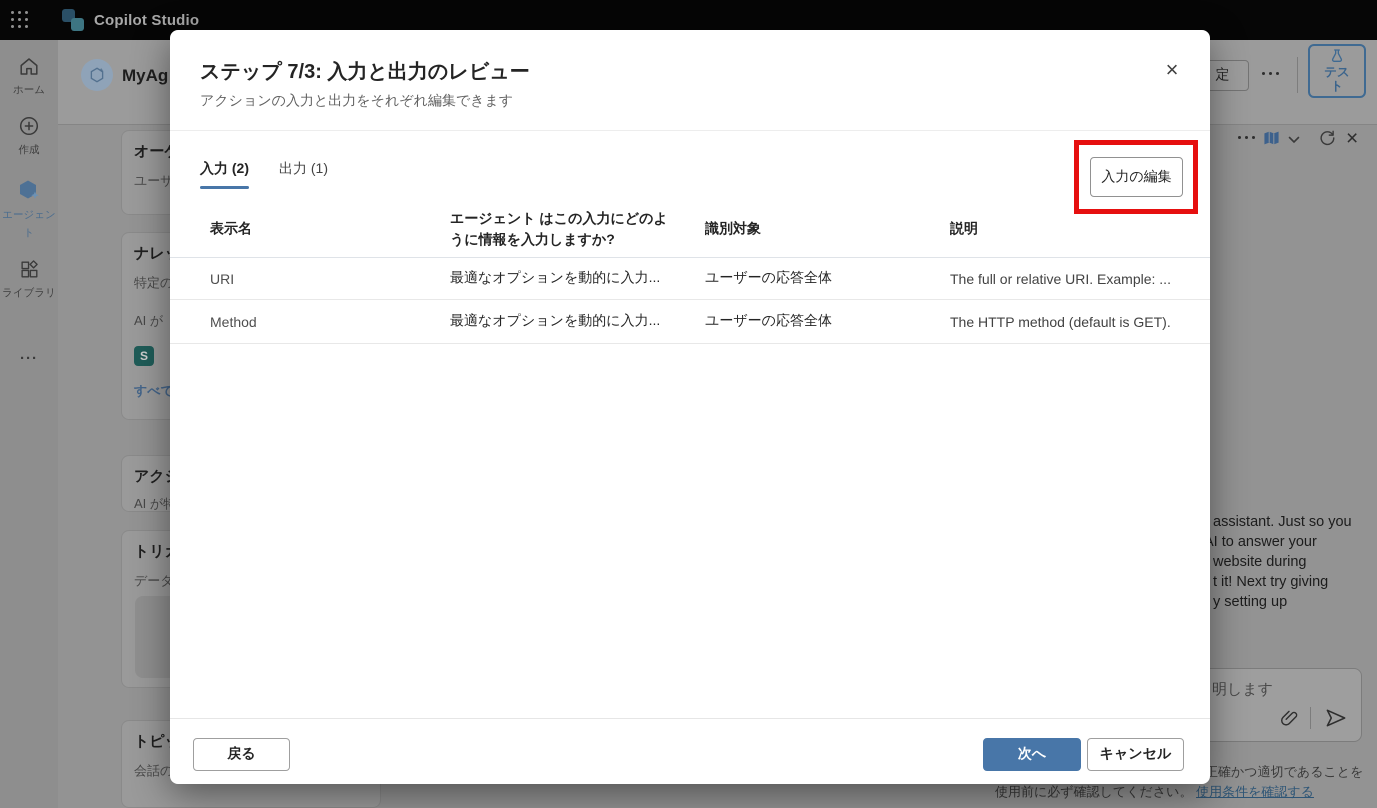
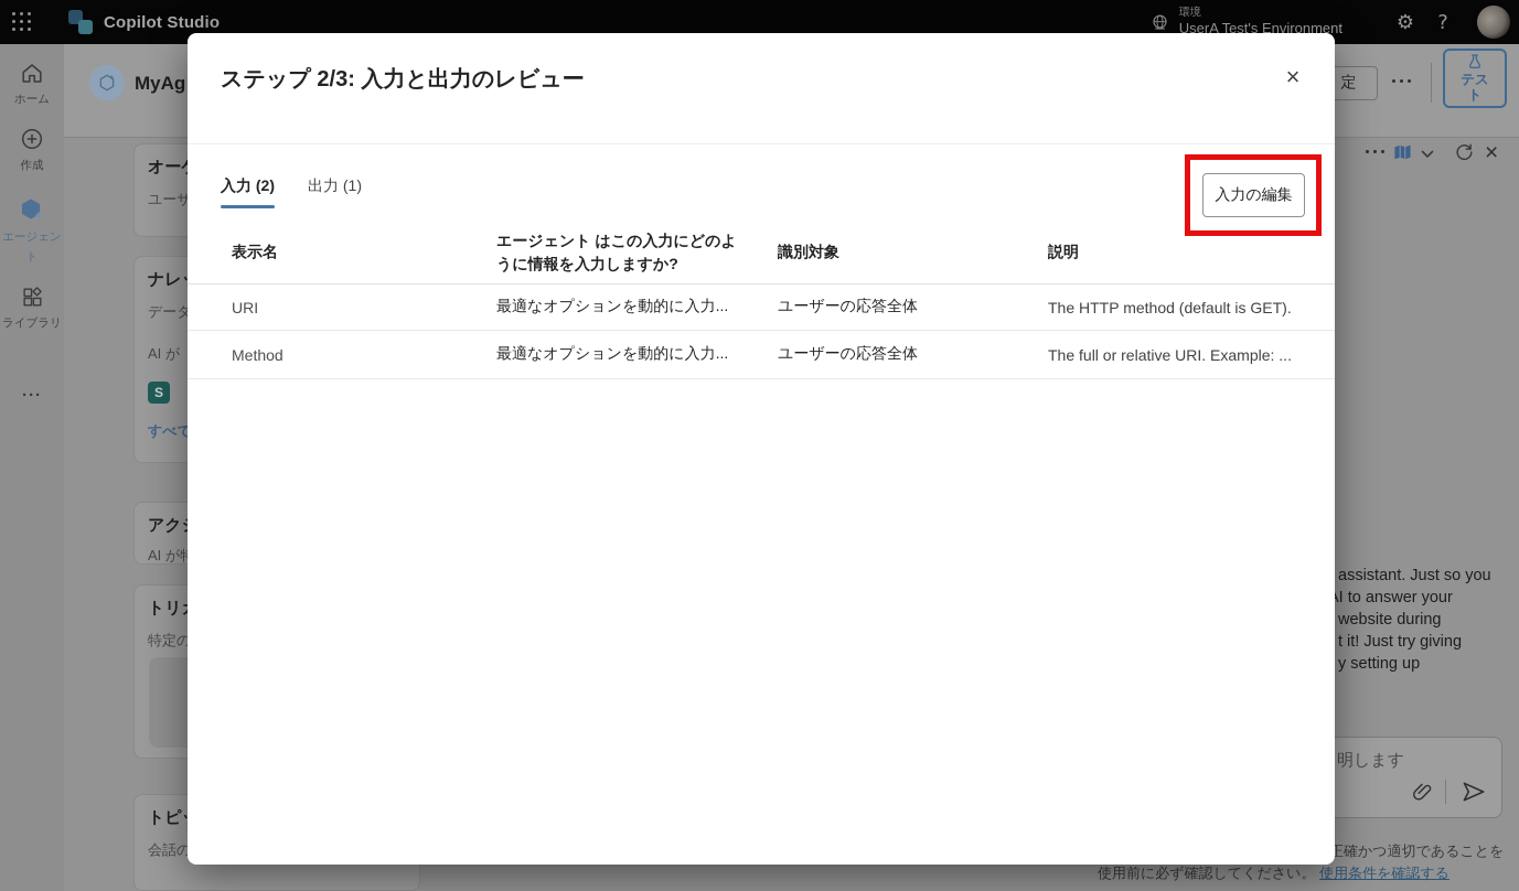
  Copilot Studio
+ 環境
+ UserA Test's Environment
+ ⚙
+ ?
  ホーム
  作成
  エージェント
  ライブラリ
  ···
  MyAg
  ユーザ
- 特定の
+ データ
  AI が
  S
  すべて
  AI が
- データ
+ 特定の
  会話の
  定
  テスト
  ×
  assistant. Just so you
  I to answer your
  website during
- t it! Next try giving
+ t it! Just try giving
  y setting up
  明します
  正確かつ適切であることを
  使用前に必ず確認してください。 使用条件を確認する
- ステップ 7/3: 入力と出力のレビュー
+ ステップ 2/3: 入力と出力のレビュー
- アクションの入力と出力をそれぞれ編集できます
  ×
  入力 (2)
  出力 (1)
  入力の編集
  表示名
  エージェント はこの入力にどのように情報を入力しますか?
  識別対象
  説明
  URI
  最適なオプションを動的に入力...
  ユーザーの応答全体
- The full or relative URI. Example: ...
+ The HTTP method (default is GET).
  Method
  最適なオプションを動的に入力...
  ユーザーの応答全体
- The HTTP method (default is GET).
+ The full or relative URI. Example: ...
- 戻る
- 次へ
- キャンセル
